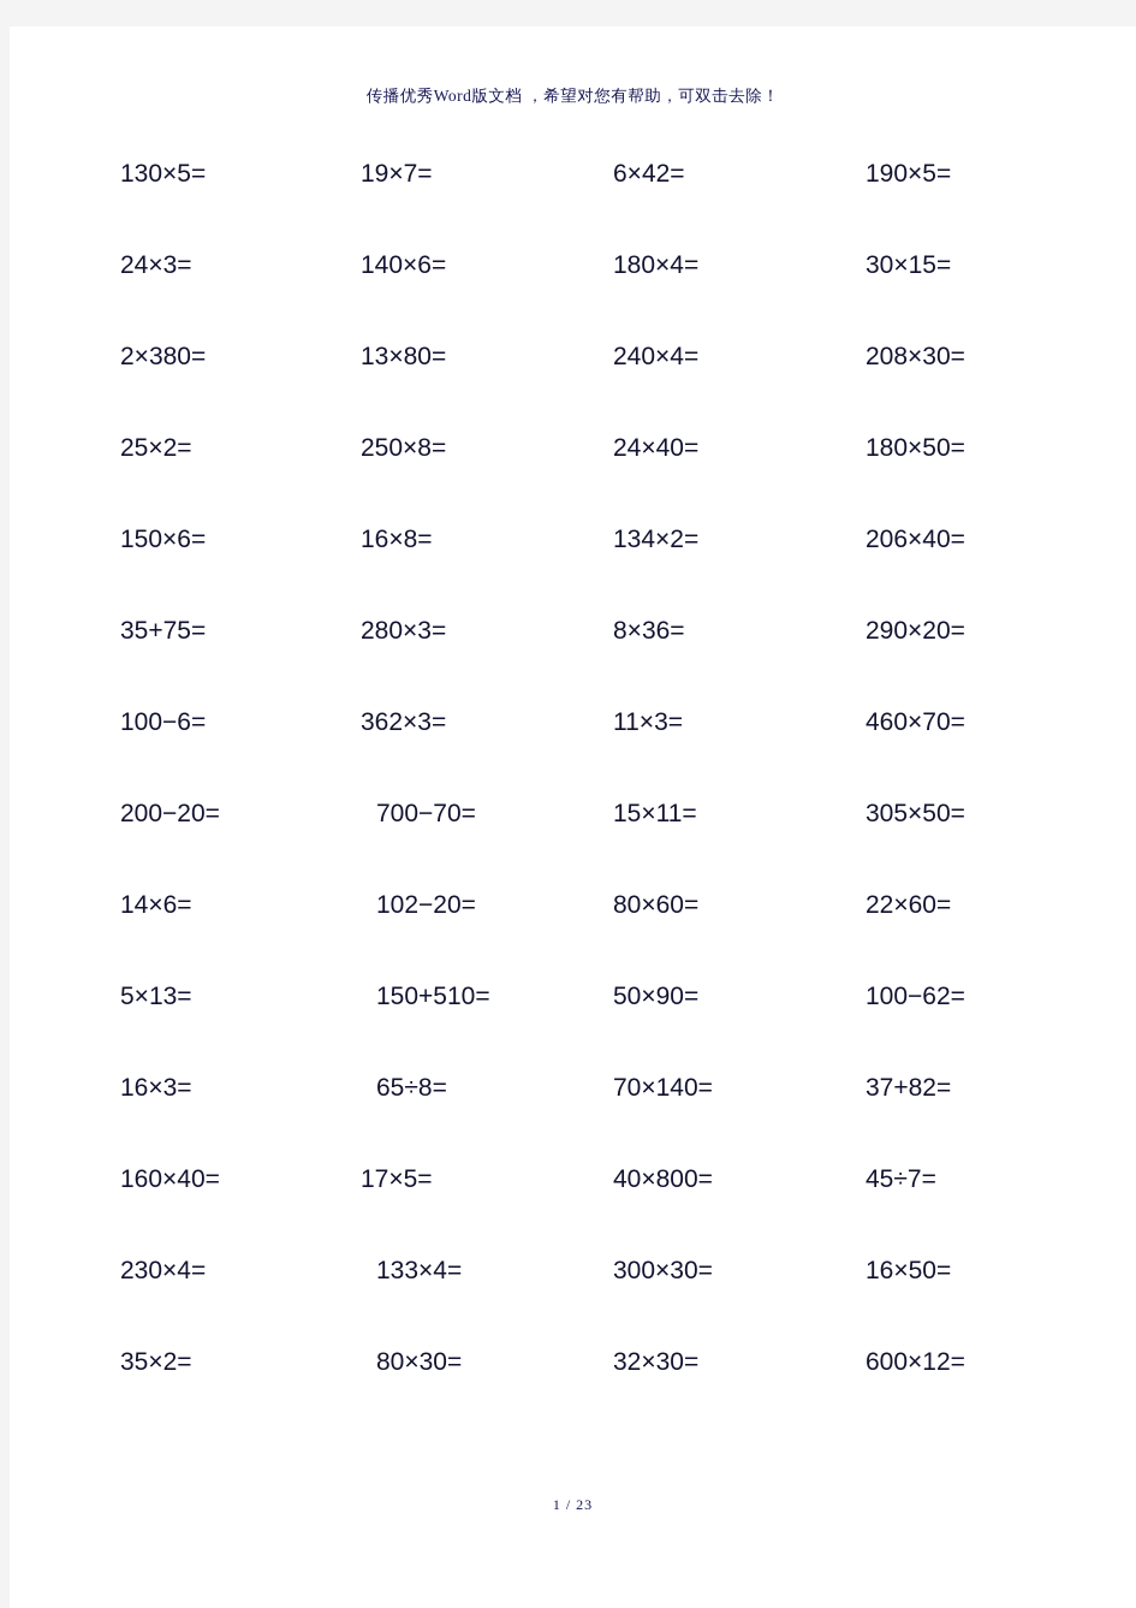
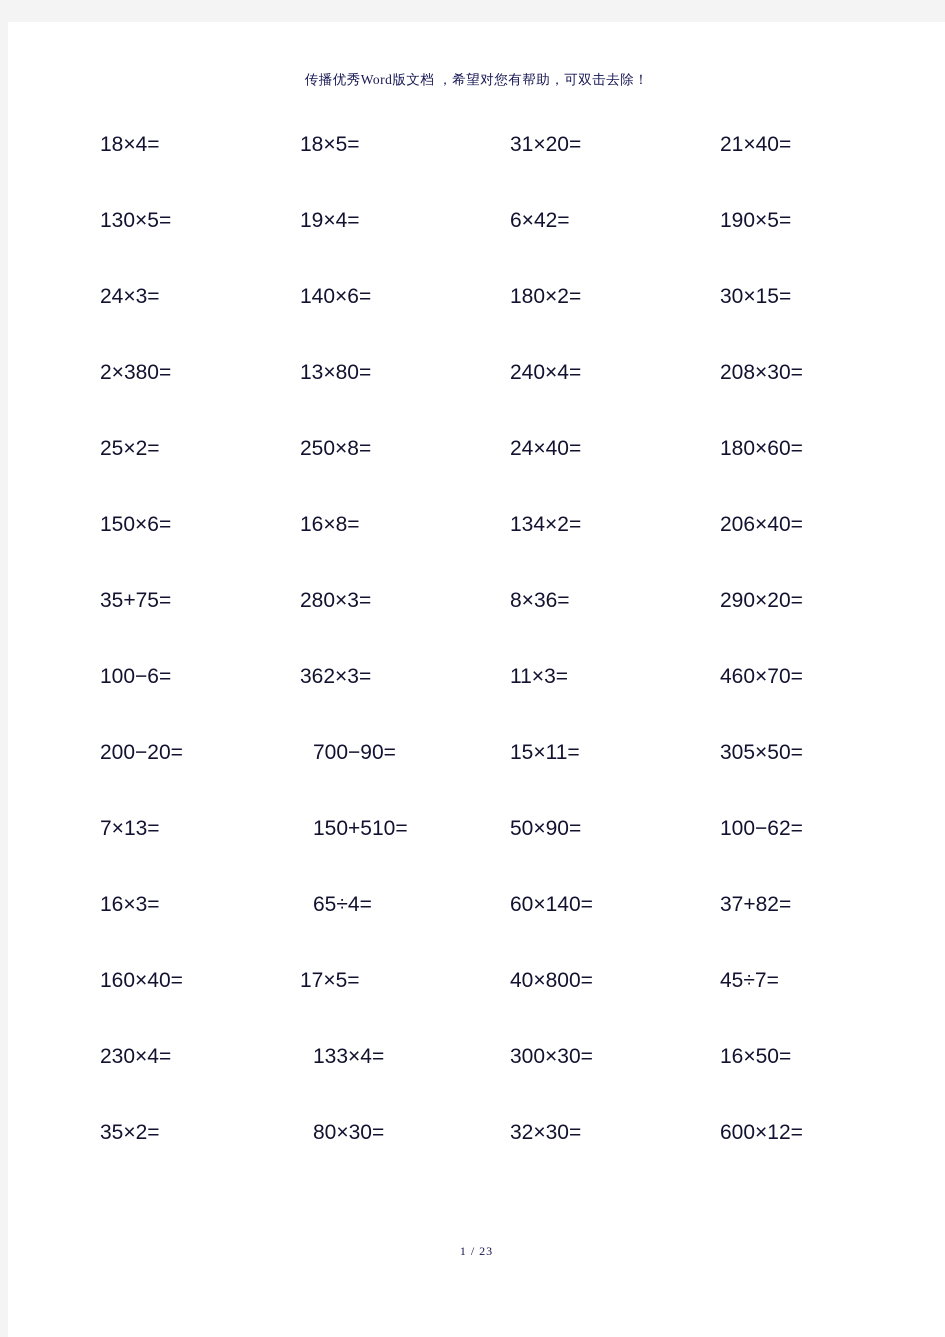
  传播优秀Word版文档 ，希望对您有帮助，可双击去除！
+ 18×4=
+ 18×5=
+ 31×20=
+ 21×40=
  130×5=
- 19×7=
+ 19×4=
  6×42=
  190×5=
  24×3=
  140×6=
- 180×4=
+ 180×2=
  30×15=
  2×380=
  13×80=
  240×4=
  208×30=
  25×2=
  250×8=
  24×40=
- 180×50=
+ 180×60=
  150×6=
  16×8=
  134×2=
  206×40=
  35+75=
  280×3=
  8×36=
  290×20=
  100−6=
  362×3=
  11×3=
  460×70=
  200−20=
- 700−70=
+ 700−90=
  15×11=
  305×50=
- 14×6=
- 102−20=
- 80×60=
- 22×60=
- 5×13=
+ 7×13=
  150+510=
  50×90=
  100−62=
  16×3=
- 65÷8=
+ 65÷4=
- 70×140=
+ 60×140=
  37+82=
  160×40=
  17×5=
  40×800=
  45÷7=
  230×4=
  133×4=
  300×30=
  16×50=
  35×2=
  80×30=
  32×30=
  600×12=
  1 / 23
